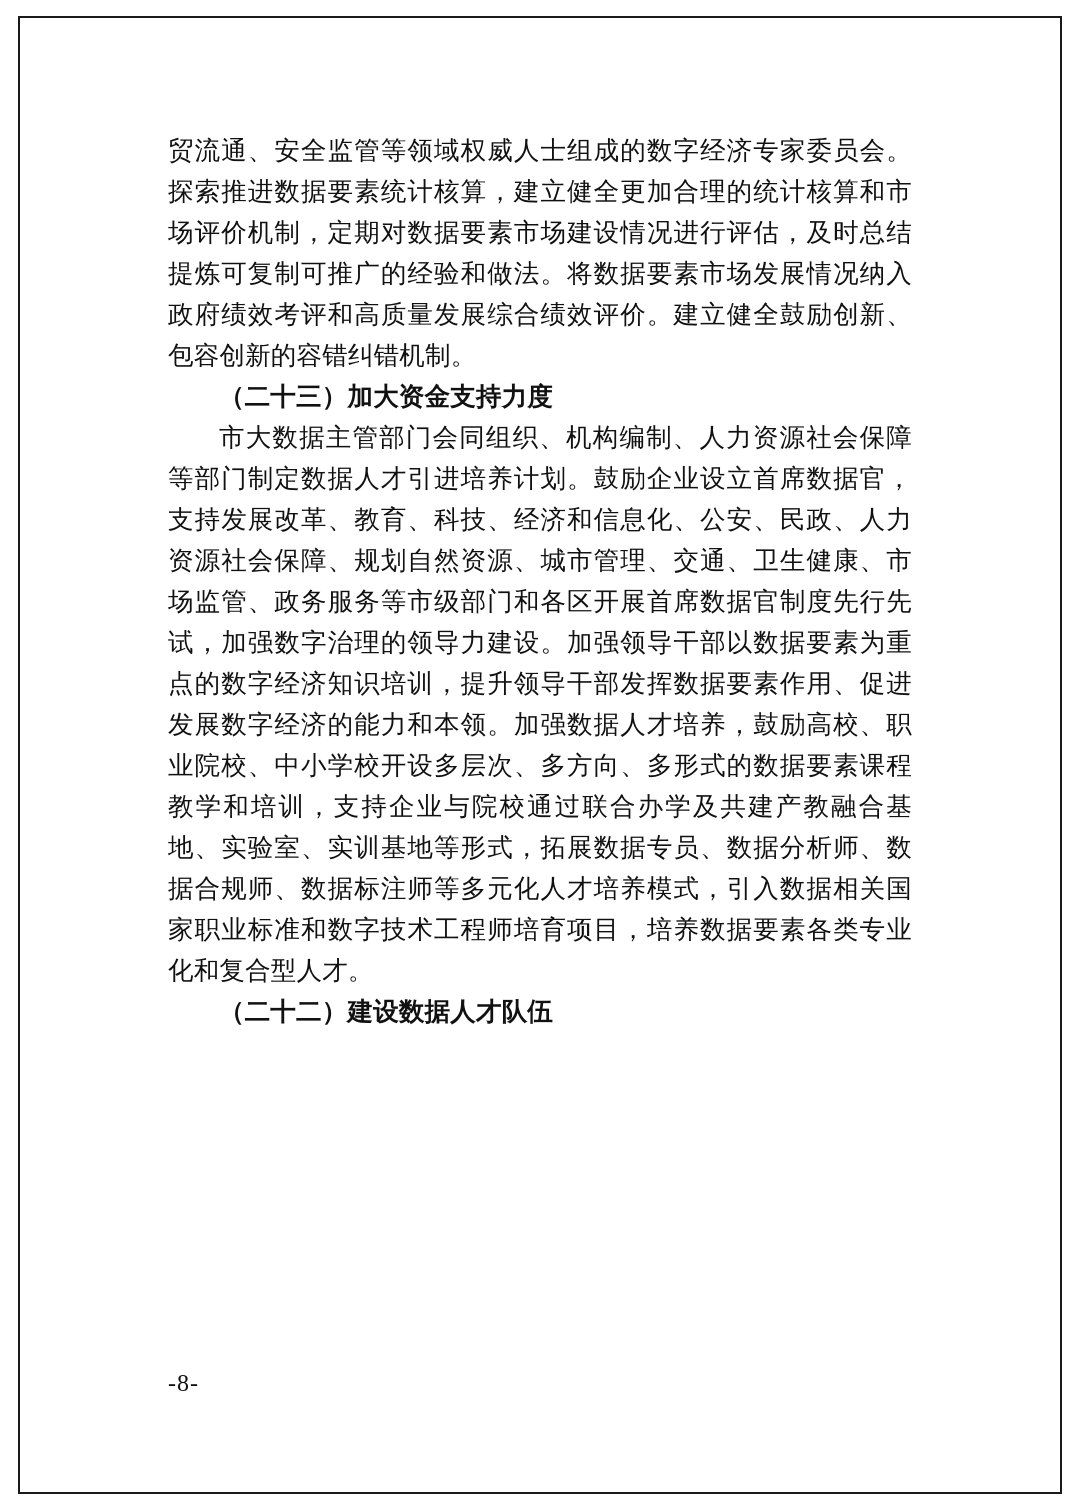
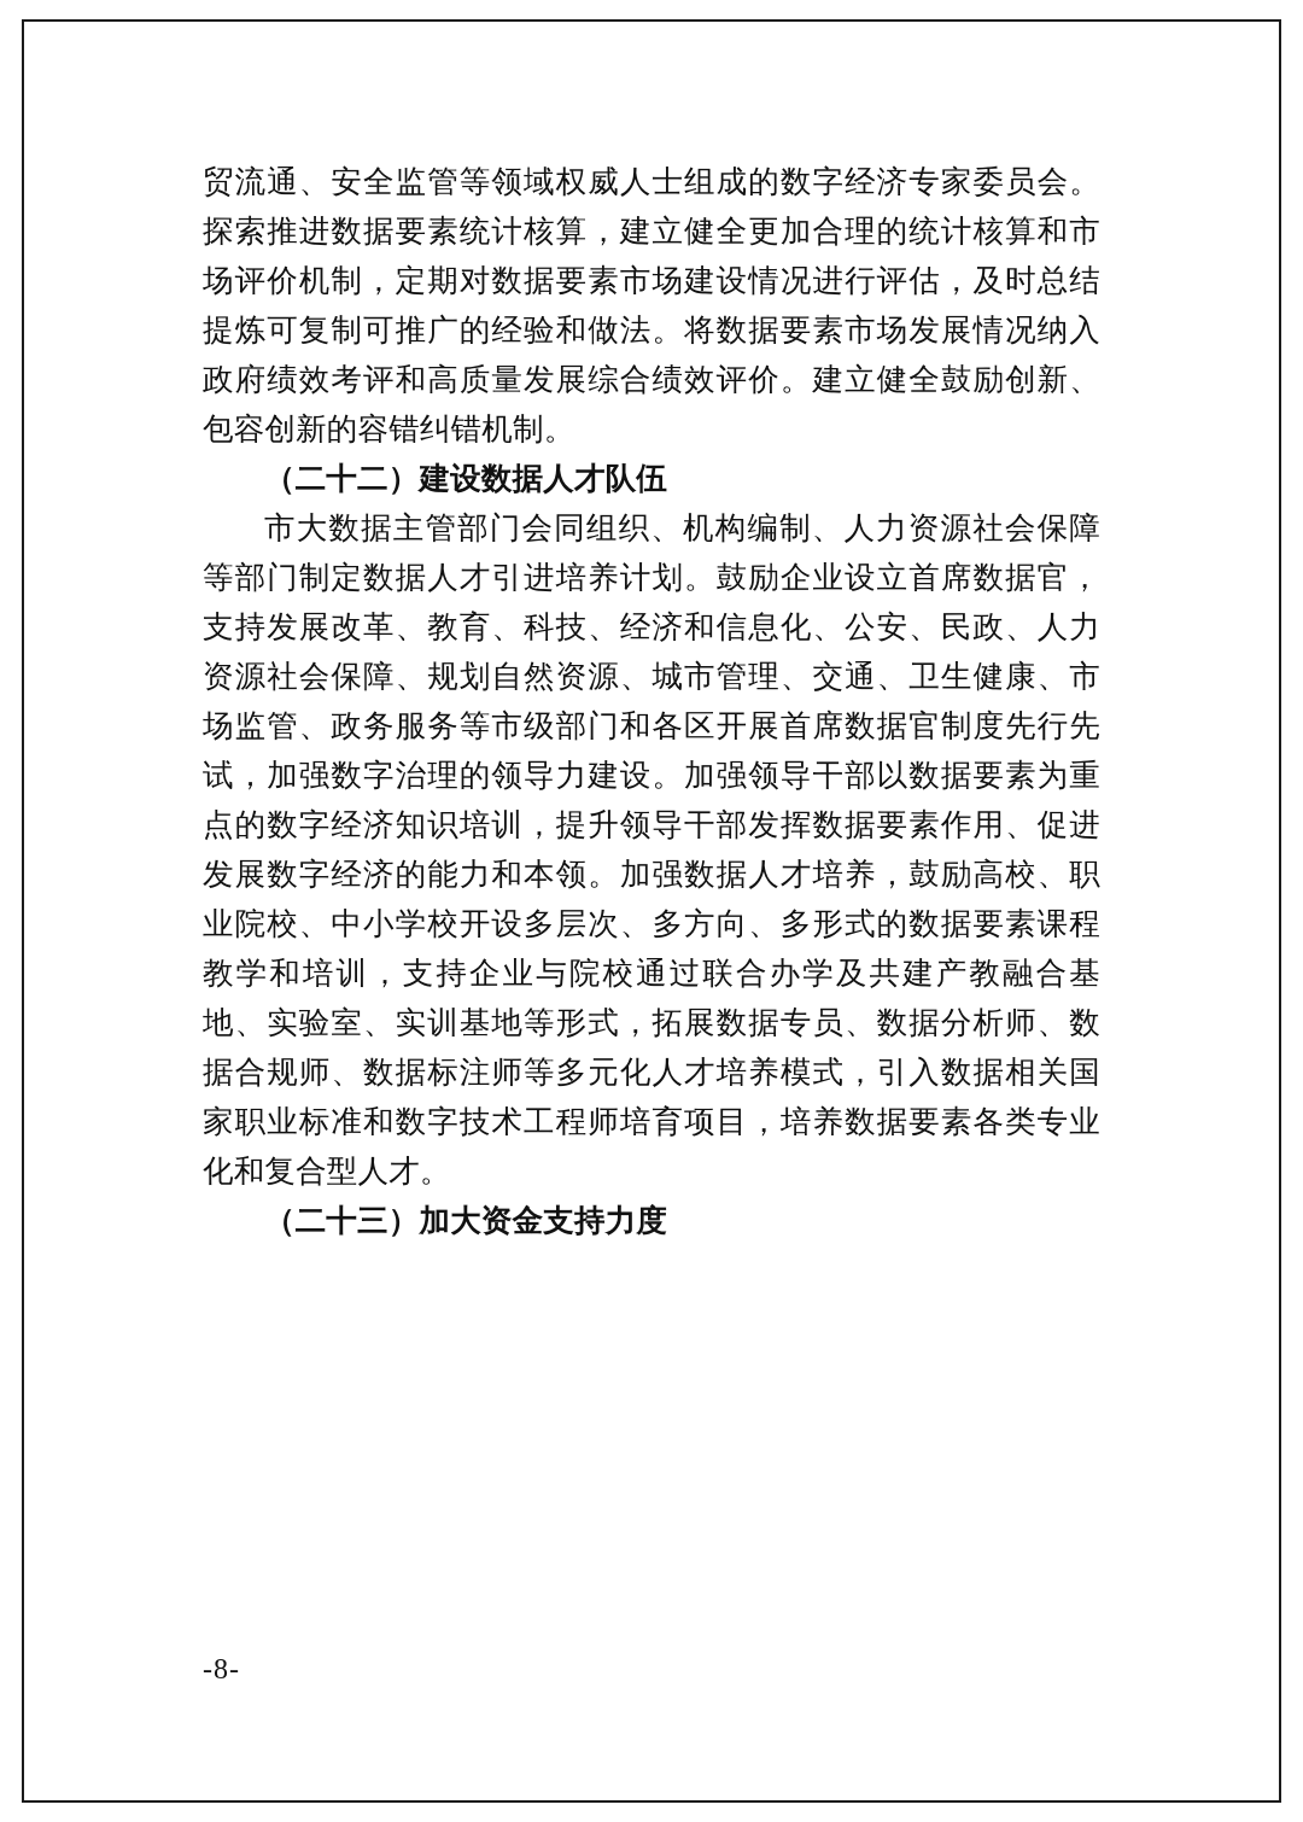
  贸流通、安全监管等领域权威人士组成的数字经济专家委员会。探索推进数据要素统计核算，建立健全更加合理的统计核算和市场评价机制，定期对数据要素市场建设情况进行评估，及时总结提炼可复制可推广的经验和做法。将数据要素市场发展情况纳入政府绩效考评和高质量发展综合绩效评价。建立健全鼓励创新、包容创新的容错纠错机制。
- （二十三）加大资金支持力度
+ （二十二）建设数据人才队伍
  市大数据主管部门会同组织、机构编制、人力资源社会保障等部门制定数据人才引进培养计划。鼓励企业设立首席数据官，支持发展改革、教育、科技、经济和信息化、公安、民政、人力资源社会保障、规划自然资源、城市管理、交通、卫生健康、市场监管、政务服务等市级部门和各区开展首席数据官制度先行先试，加强数字治理的领导力建设。加强领导干部以数据要素为重点的数字经济知识培训，提升领导干部发挥数据要素作用、促进发展数字经济的能力和本领。加强数据人才培养，鼓励高校、职业院校、中小学校开设多层次、多方向、多形式的数据要素课程教学和培训，支持企业与院校通过联合办学及共建产教融合基地、实验室、实训基地等形式，拓展数据专员、数据分析师、数据合规师、数据标注师等多元化人才培养模式，引入数据相关国家职业标准和数字技术工程师培育项目，培养数据要素各类专业化和复合型人才。
- （二十二）建设数据人才队伍
+ （二十三）加大资金支持力度
  -8-
